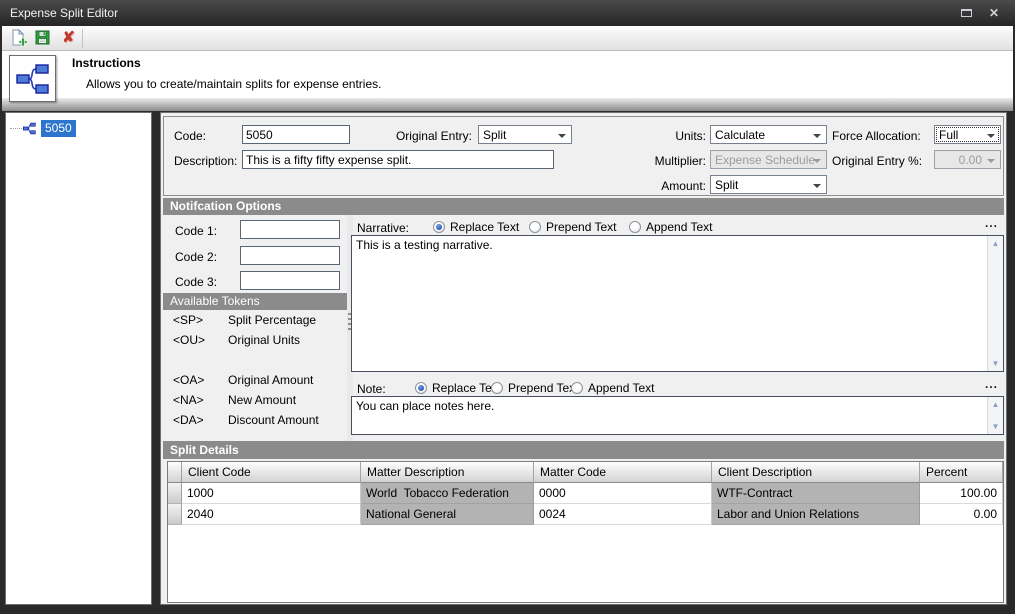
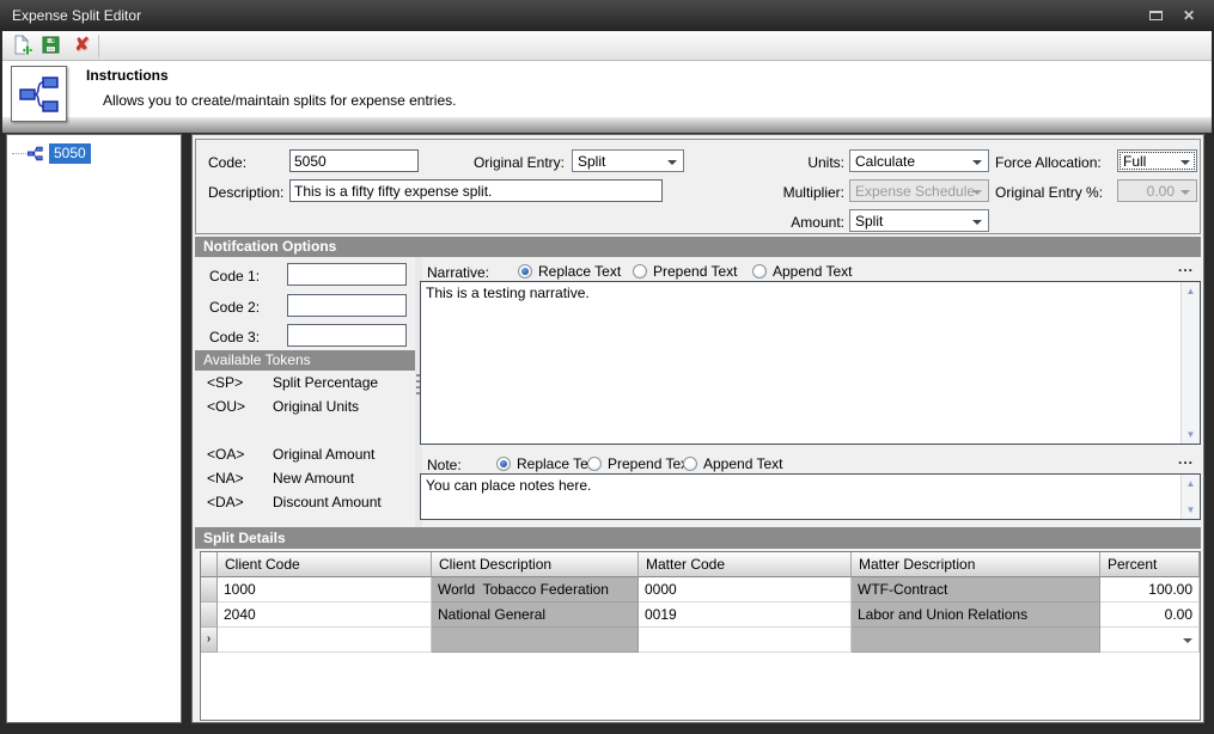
  Expense Split Editor
  ✕
  ✘
  Instructions
  Allows you to create/maintain splits for expense entries.
  5050
  Code:
  5050
  Original Entry:
  Split
  Units:
  Calculate
  Force Allocation:
  Full
  Description:
  This is a fifty fifty expense split.
  Multiplier:
  Expense Schedule
  Original Entry %:
  0.00
  Amount:
  Split
  Notifcation Options
  Code 1:
  Code 2:
  Code 3:
  Available Tokens
  <SP>
  Split Percentage
  <OU>
  Original Units
  <OA>
  Original Amount
  <NA>
  New Amount
  <DA>
  Discount Amount
  Narrative:
  Replace Text
  Prepend Text
  Append Text
  ...
  This is a testing narrative.
  ▲
  ▼
  Note:
  Replace Te
  Prepend Te
  Append Text
  ...
  You can place notes here.
  ▲
  ▼
  Split Details
  Client Code
- Matter Description
+ Client Description
  Matter Code
- Client Description
+ Matter Description
  Percent
  1000
  World Tobacco Federation
  0000
  WTF-Contract
  100.00
  2040
  National General
- 0024
+ 0019
  Labor and Union Relations
  0.00
+ ›
